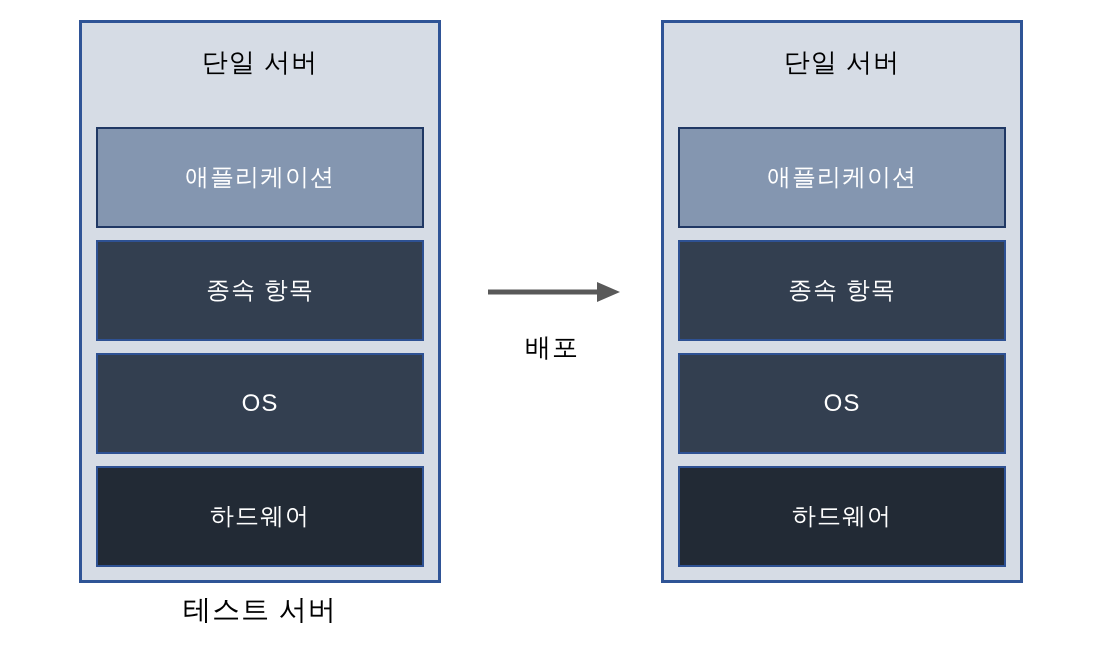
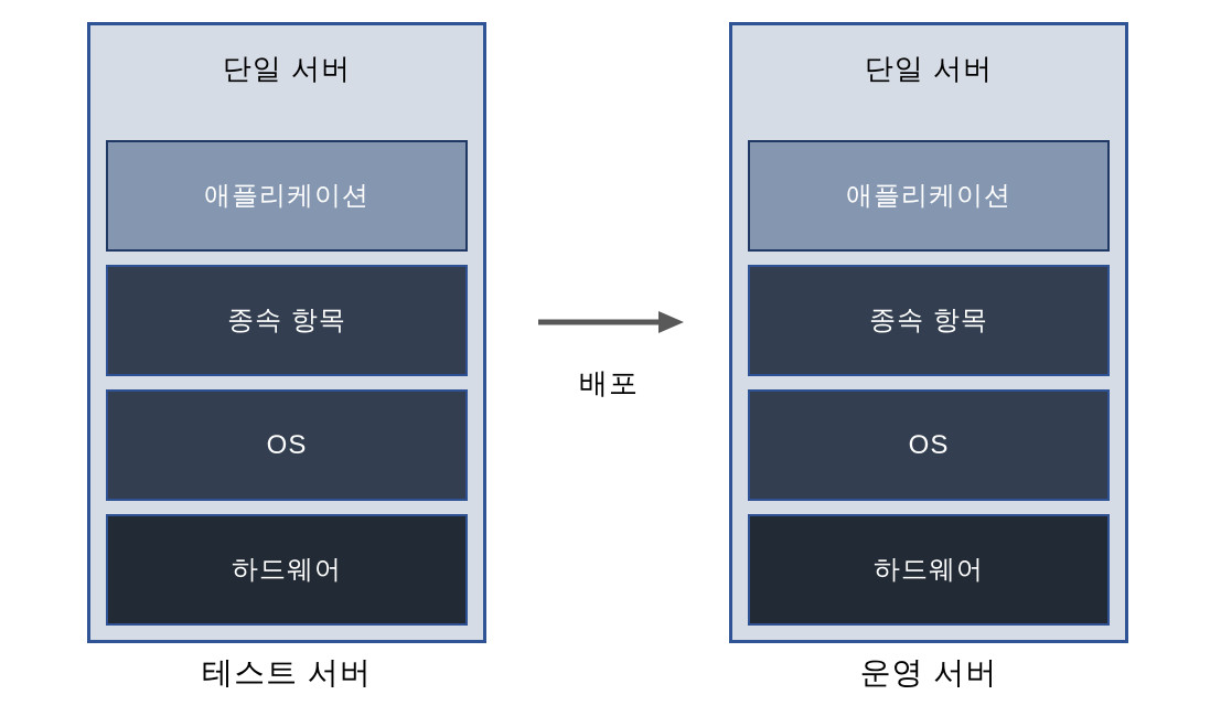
  단일 서버
  애플리케이션
  종속 항목
  OS
  하드웨어
  테스트 서버
  배포
  단일 서버
  애플리케이션
  종속 항목
  OS
  하드웨어
+ 운영 서버
